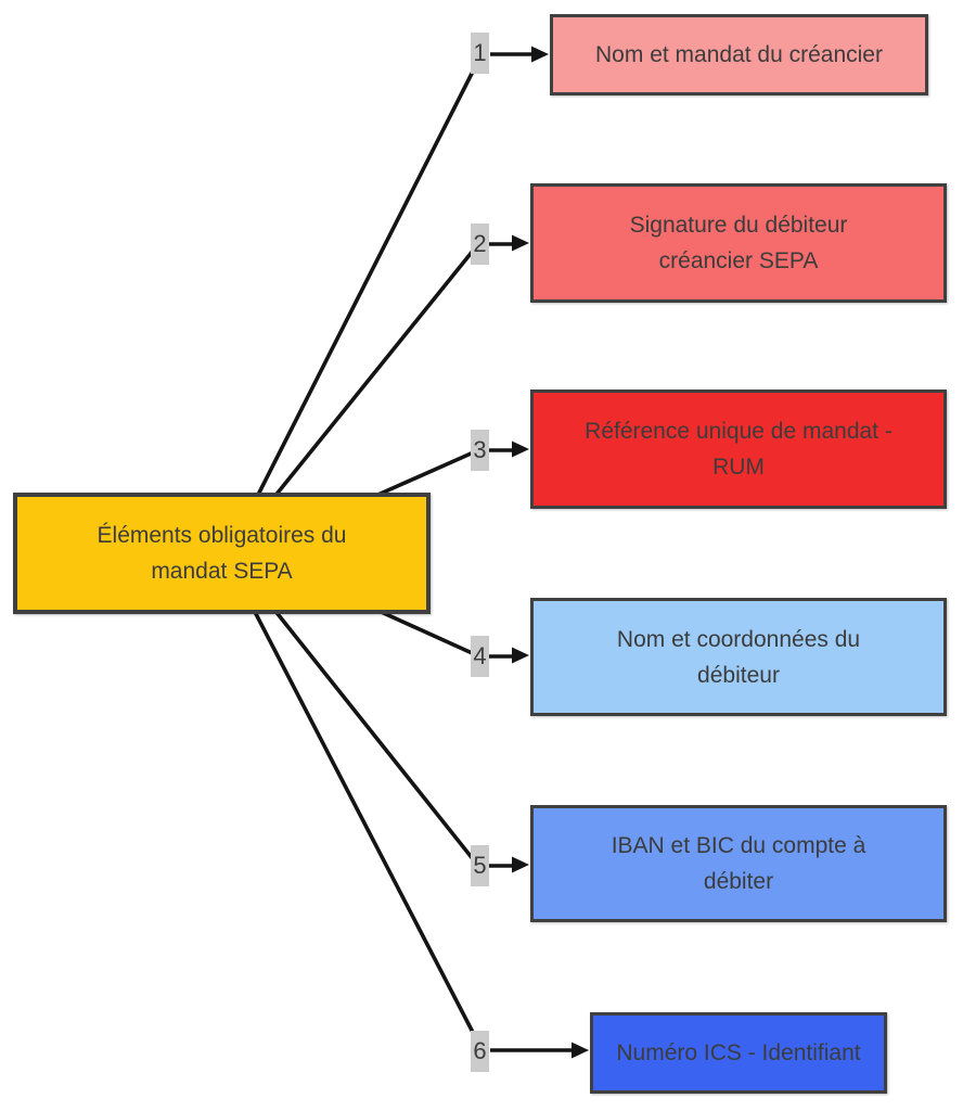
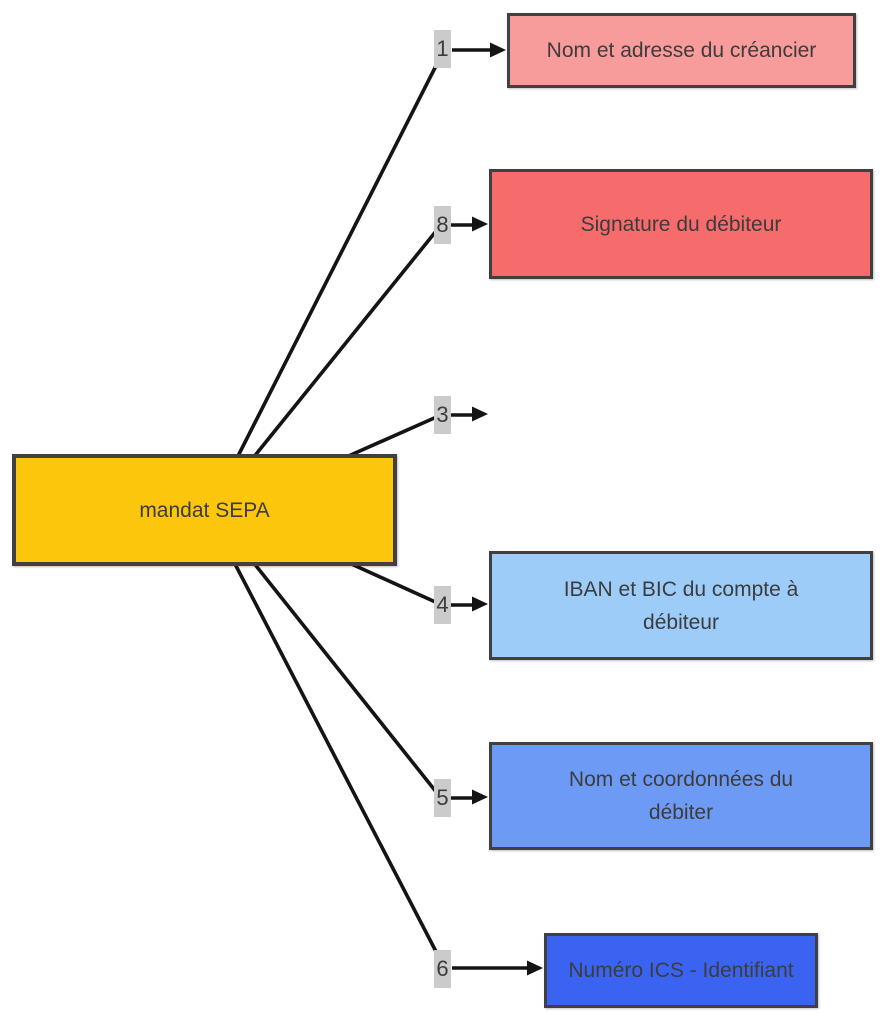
- Éléments obligatoires du
  mandat SEPA
  1
- 2
+ 8
  3
  4
  5
  6
- Nom et mandat du créancier
+ Nom et adresse du créancier
  Signature du débiteur
- créancier SEPA
- Référence unique de mandat -
- RUM
- Nom et coordonnées du
+ IBAN et BIC du compte à
  débiteur
- IBAN et BIC du compte à
+ Nom et coordonnées du
  débiter
  Numéro ICS - Identifiant
